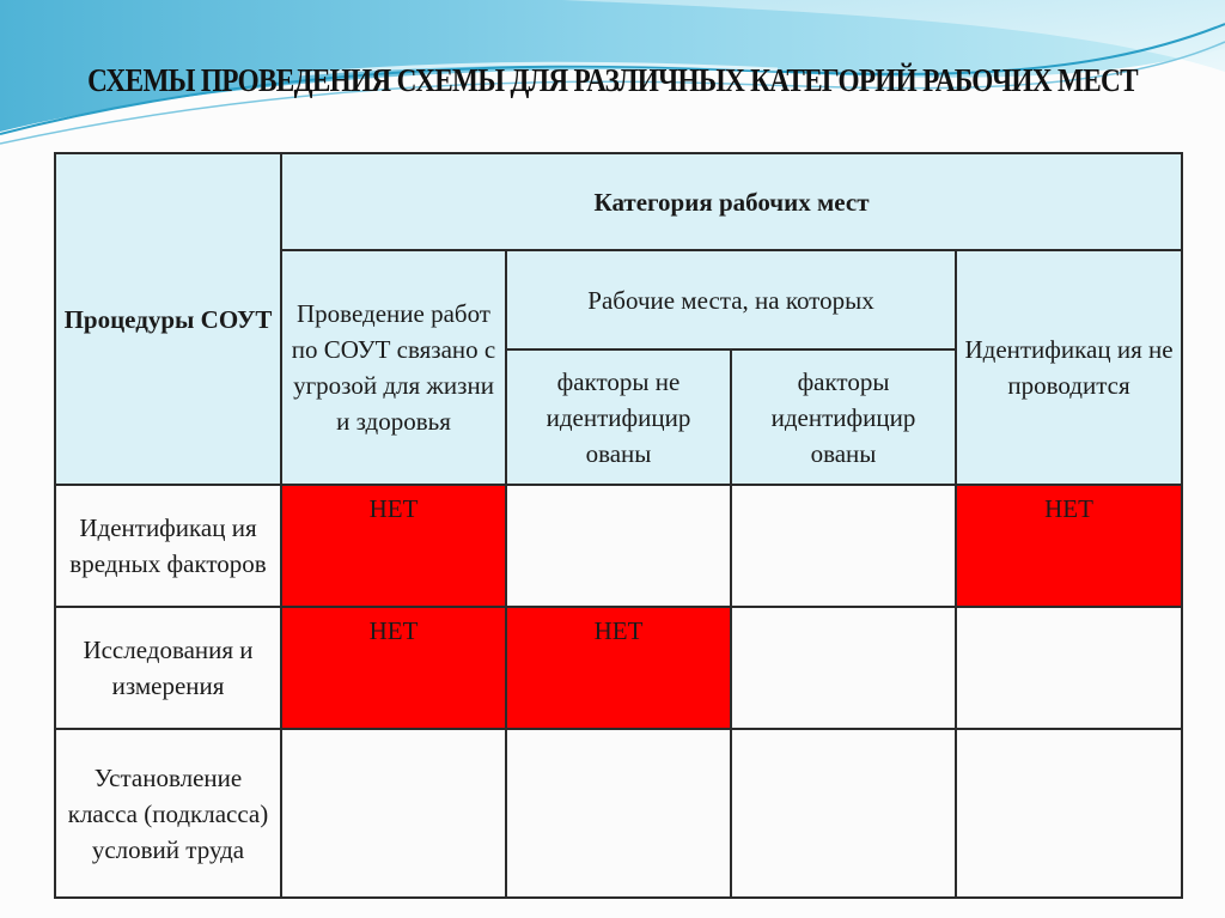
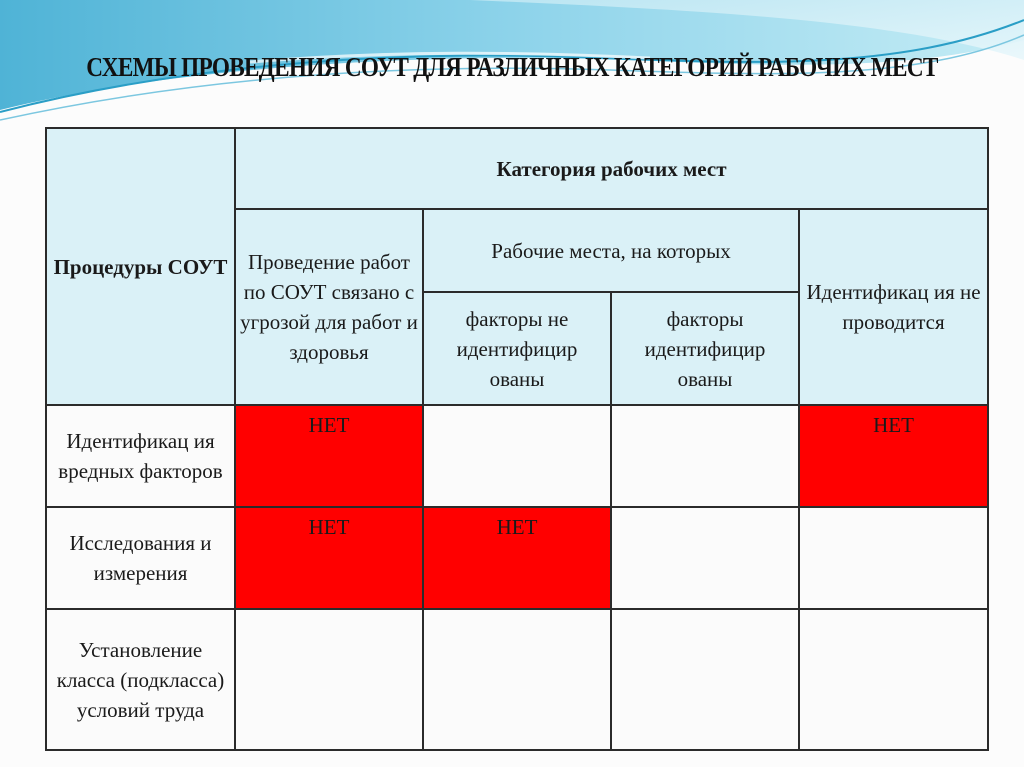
- СХЕМЫ ПРОВЕДЕНИЯ СХЕМЫ ДЛЯ РАЗЛИЧНЫХ КАТЕГОРИЙ РАБОЧИХ МЕСТ
+ СХЕМЫ ПРОВЕДЕНИЯ СОУТ ДЛЯ РАЗЛИЧНЫХ КАТЕГОРИЙ РАБОЧИХ МЕСТ
  Процедуры СОУТ	Категория рабочих мест
- Проведение работ по СОУТ связано с угрозой для жизни и здоровья	Рабочие места, на которых	Идентификац ия не проводится
+ Проведение работ по СОУТ связано с угрозой для работ и здоровья	Рабочие места, на которых	Идентификац ия не проводится
  факторы не идентифицир ованы	факторы идентифицир ованы
  Идентификац ия вредных факторов	НЕТ			НЕТ
  Исследования и измерения	НЕТ	НЕТ
  Установление класса (подкласса) условий труда
